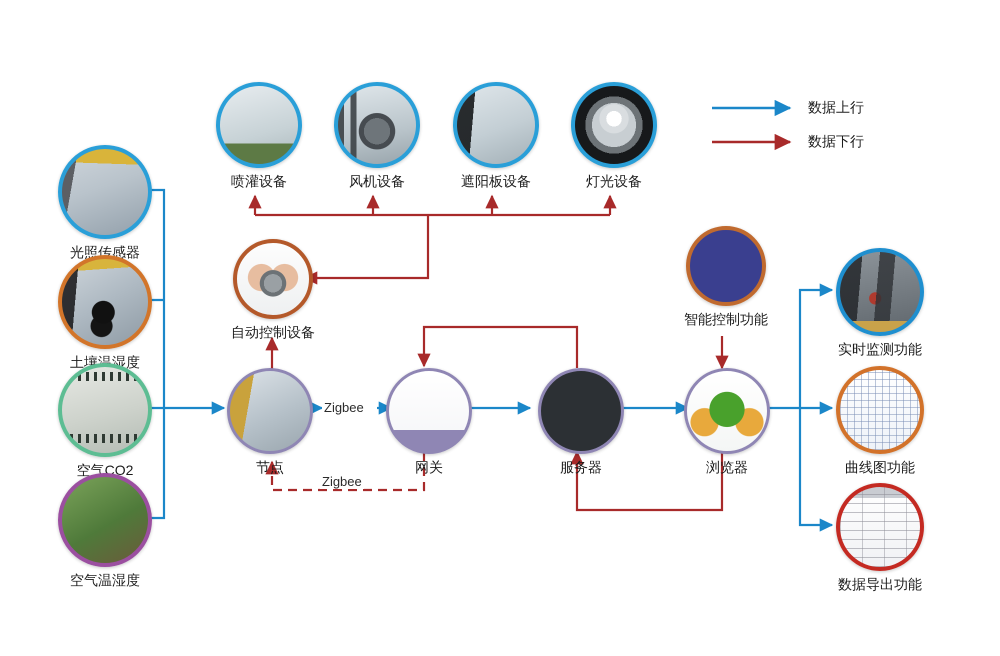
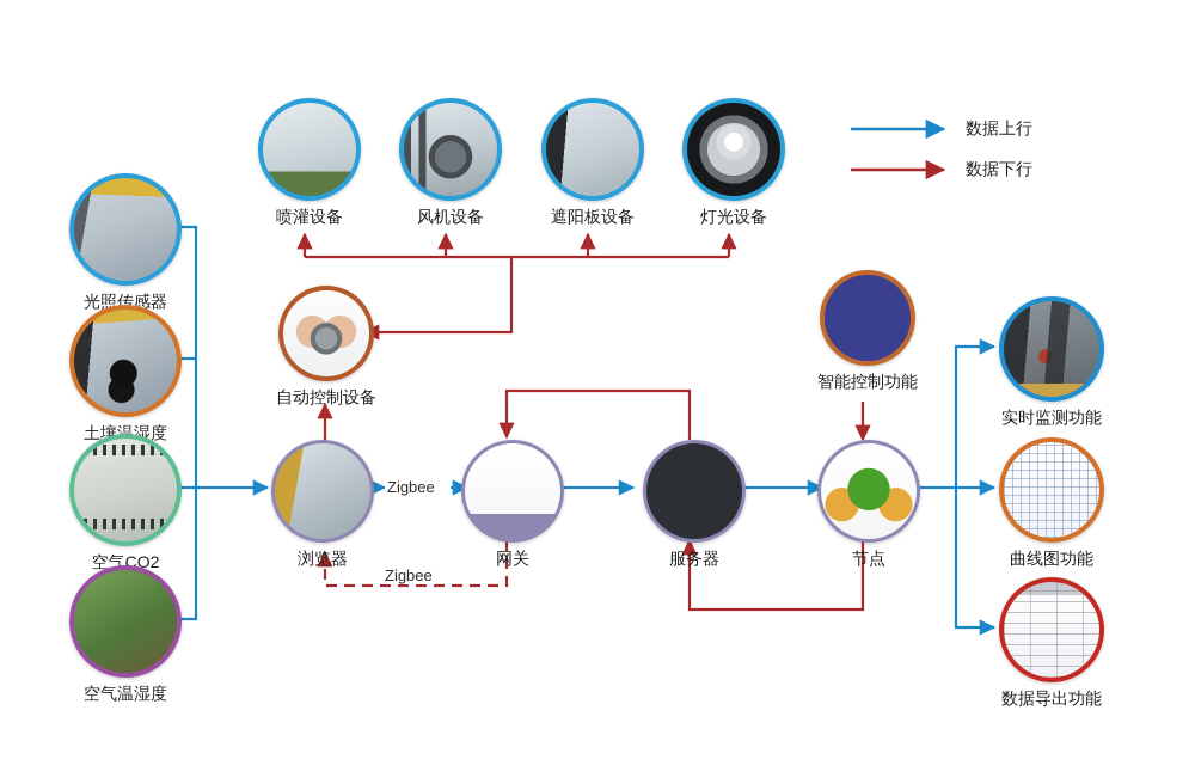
  数据上行
  数据下行
  光照传感器
  土壤温湿度
  空气CO2
  空气温湿度
  喷灌设备
  风机设备
  遮阳板设备
  灯光设备
  自动控制设备
  智能控制功能
- 节点
+ 浏览器
  网关
  服务器
- 浏览器
+ 节点
  实时监测功能
  曲线图功能
  数据导出功能
  Zigbee
  Zigbee
